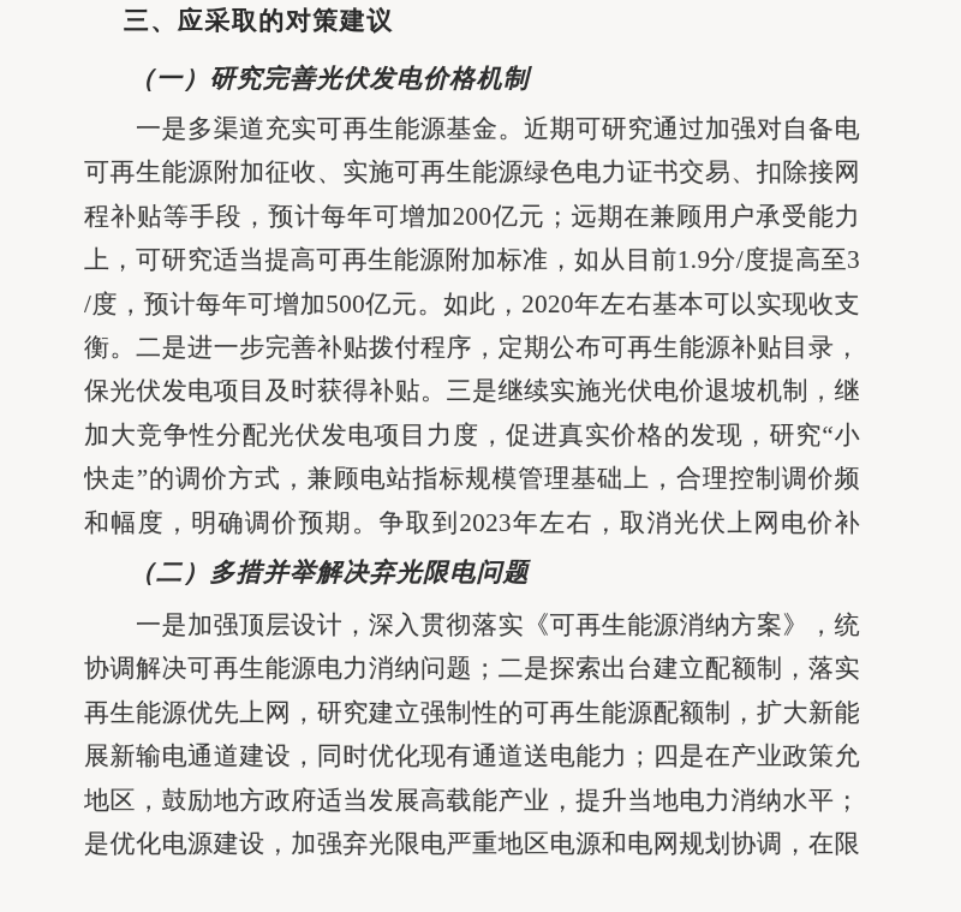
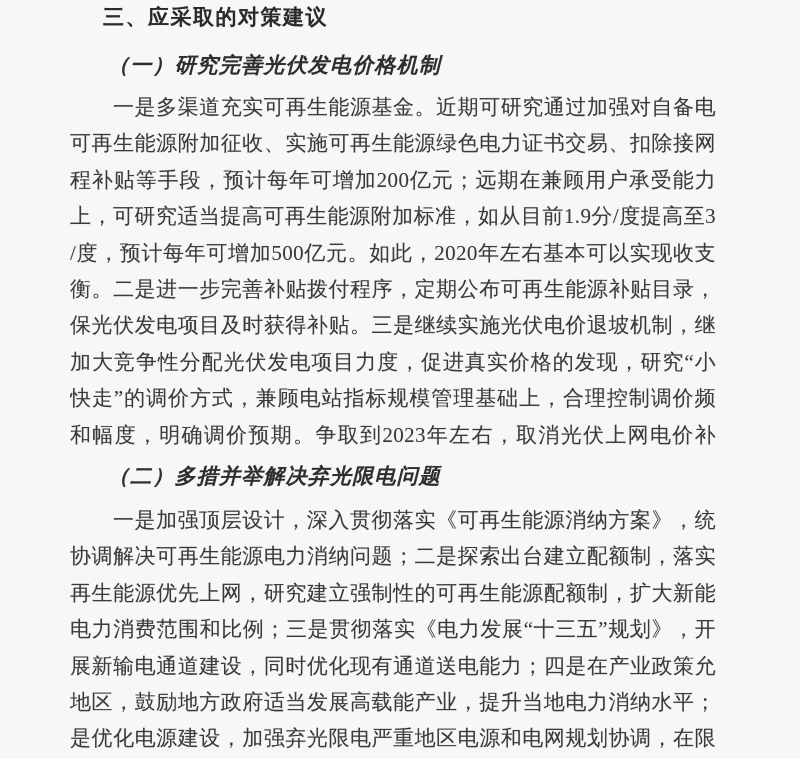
  三、应采取的对策建议
  （一）研究完善光伏发电价格机制
  一是多渠道充实可再生能源基金。近期可研究通过加强对自备电
  可再生能源附加征收、实施可再生能源绿色电力证书交易、扣除接网
  程补贴等手段，预计每年可增加200亿元；远期在兼顾用户承受能力
  上，可研究适当提高可再生能源附加标准，如从目前1.9分/度提高至3
  /度，预计每年可增加500亿元。如此，2020年左右基本可以实现收支
  衡。二是进一步完善补贴拨付程序，定期公布可再生能源补贴目录，
  保光伏发电项目及时获得补贴。三是继续实施光伏电价退坡机制，继
  加大竞争性分配光伏发电项目力度，促进真实价格的发现，研究“小
  快走”的调价方式，兼顾电站指标规模管理基础上，合理控制调价频
  和幅度，明确调价预期。争取到2023年左右，取消光伏上网电价补
  （二）多措并举解决弃光限电问题
  一是加强顶层设计，深入贯彻落实《可再生能源消纳方案》，统
  协调解决可再生能源电力消纳问题；二是探索出台建立配额制，落实
  再生能源优先上网，研究建立强制性的可再生能源配额制，扩大新能
+ 电力消费范围和比例；三是贯彻落实《电力发展“十三五”规划》，开
  展新输电通道建设，同时优化现有通道送电能力；四是在产业政策允
  地区，鼓励地方政府适当发展高载能产业，提升当地电力消纳水平；
  是优化电源建设，加强弃光限电严重地区电源和电网规划协调，在限
